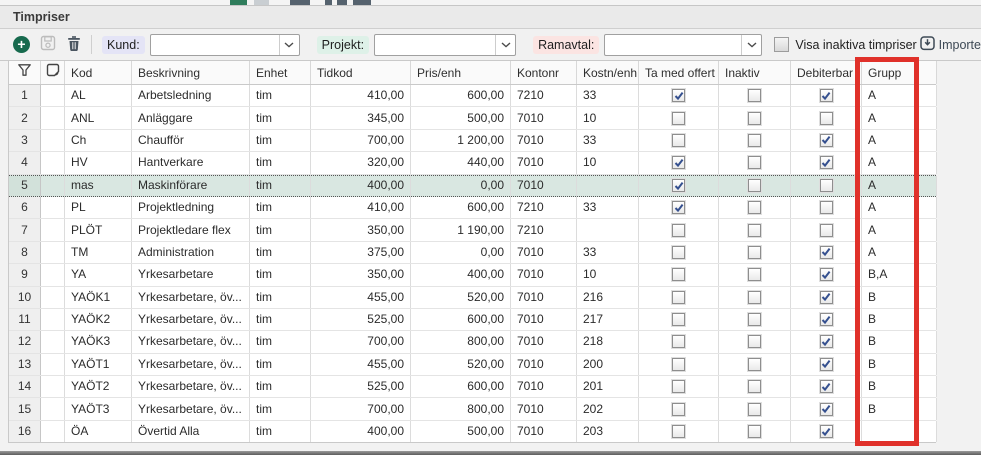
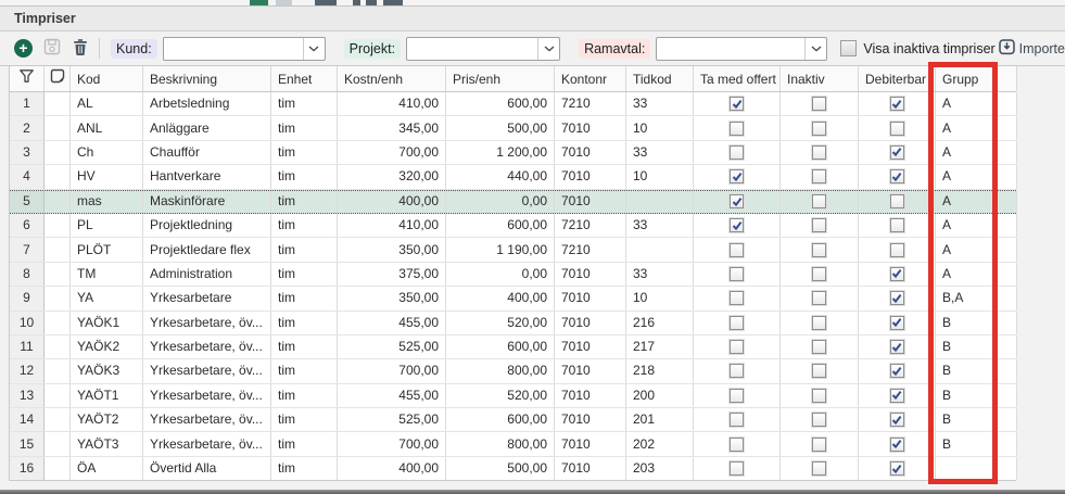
  Timpriser
  +
  Kund:
  Projekt:
  Ramavtal:
  Visa inaktiva timpriser
  Importe
  Kod
  Beskrivning
  Enhet
- Tidkod
+ Kostn/enh
  Pris/enh
  Kontonr
- Kostn/enh
+ Tidkod
  Ta med offert
  Inaktiv
  Debiterbar
  Grupp
  1
  AL
  Arbetsledning
  tim
  410,00
  600,00
  7210
  33
  A
  2
  ANL
  Anläggare
  tim
  345,00
  500,00
  7010
  10
  A
  3
  Ch
  Chaufför
  tim
  700,00
  1 200,00
  7010
  33
  A
  4
  HV
  Hantverkare
  tim
  320,00
  440,00
  7010
  10
  A
  5
  mas
  Maskinförare
  tim
  400,00
  0,00
  7010
  A
  6
  PL
  Projektledning
  tim
  410,00
  600,00
  7210
  33
  A
  7
  PLÖT
  Projektledare flex
  tim
  350,00
  1 190,00
  7210
  A
  8
  TM
  Administration
  tim
  375,00
  0,00
  7010
  33
  A
  9
  YA
  Yrkesarbetare
  tim
  350,00
  400,00
  7010
  10
  B,A
  10
  YAÖK1
  Yrkesarbetare, öv...
  tim
  455,00
  520,00
  7010
  216
  B
  11
  YAÖK2
  Yrkesarbetare, öv...
  tim
  525,00
  600,00
  7010
  217
  B
  12
  YAÖK3
  Yrkesarbetare, öv...
  tim
  700,00
  800,00
  7010
  218
  B
  13
  YAÖT1
  Yrkesarbetare, öv...
  tim
  455,00
  520,00
  7010
  200
  B
  14
  YAÖT2
  Yrkesarbetare, öv...
  tim
  525,00
  600,00
  7010
  201
  B
  15
  YAÖT3
  Yrkesarbetare, öv...
  tim
  700,00
  800,00
  7010
  202
  B
  16
  ÖA
  Övertid Alla
  tim
  400,00
  500,00
  7010
  203
